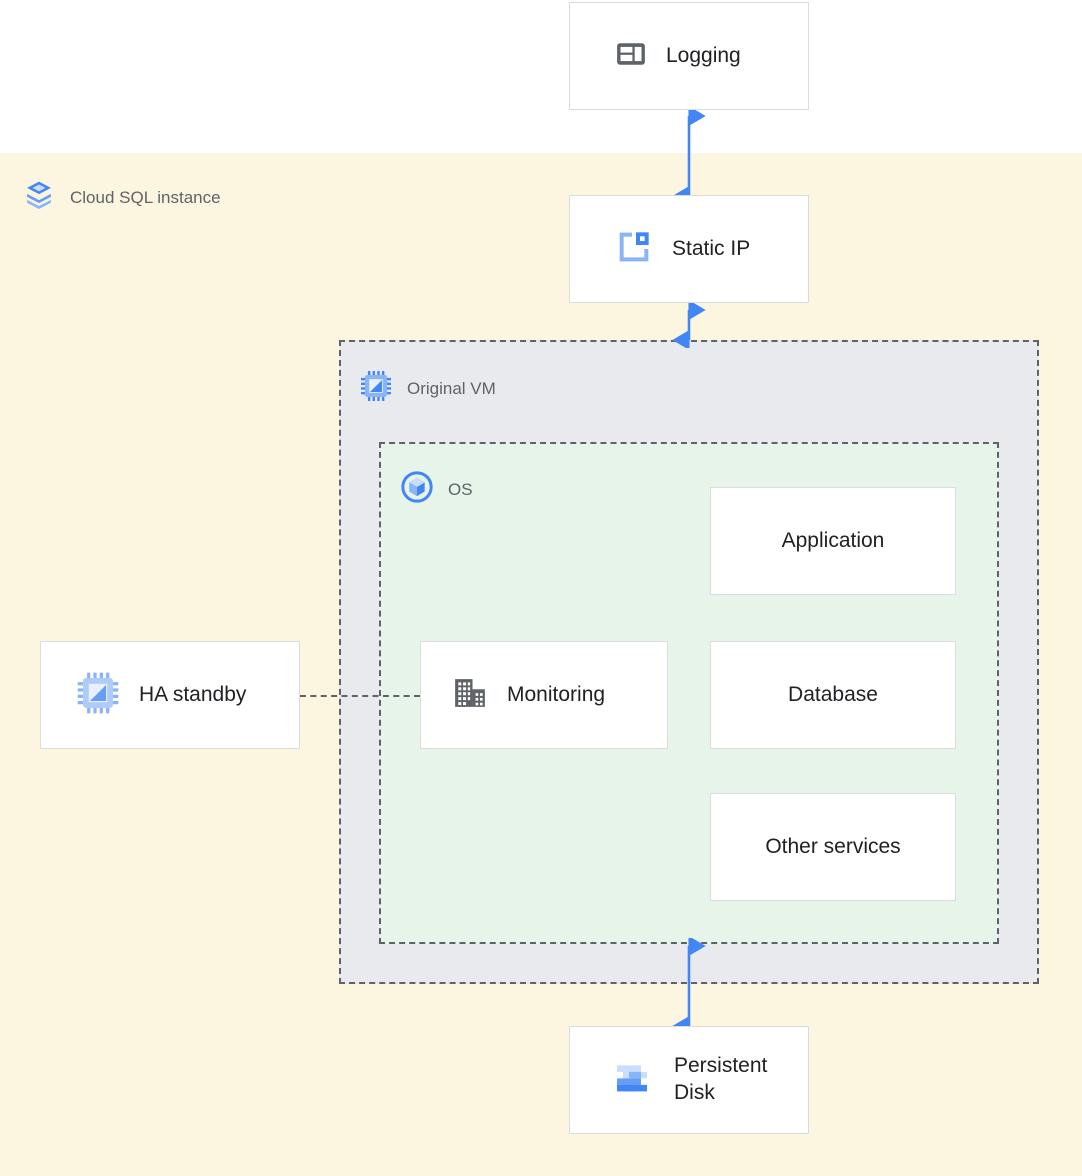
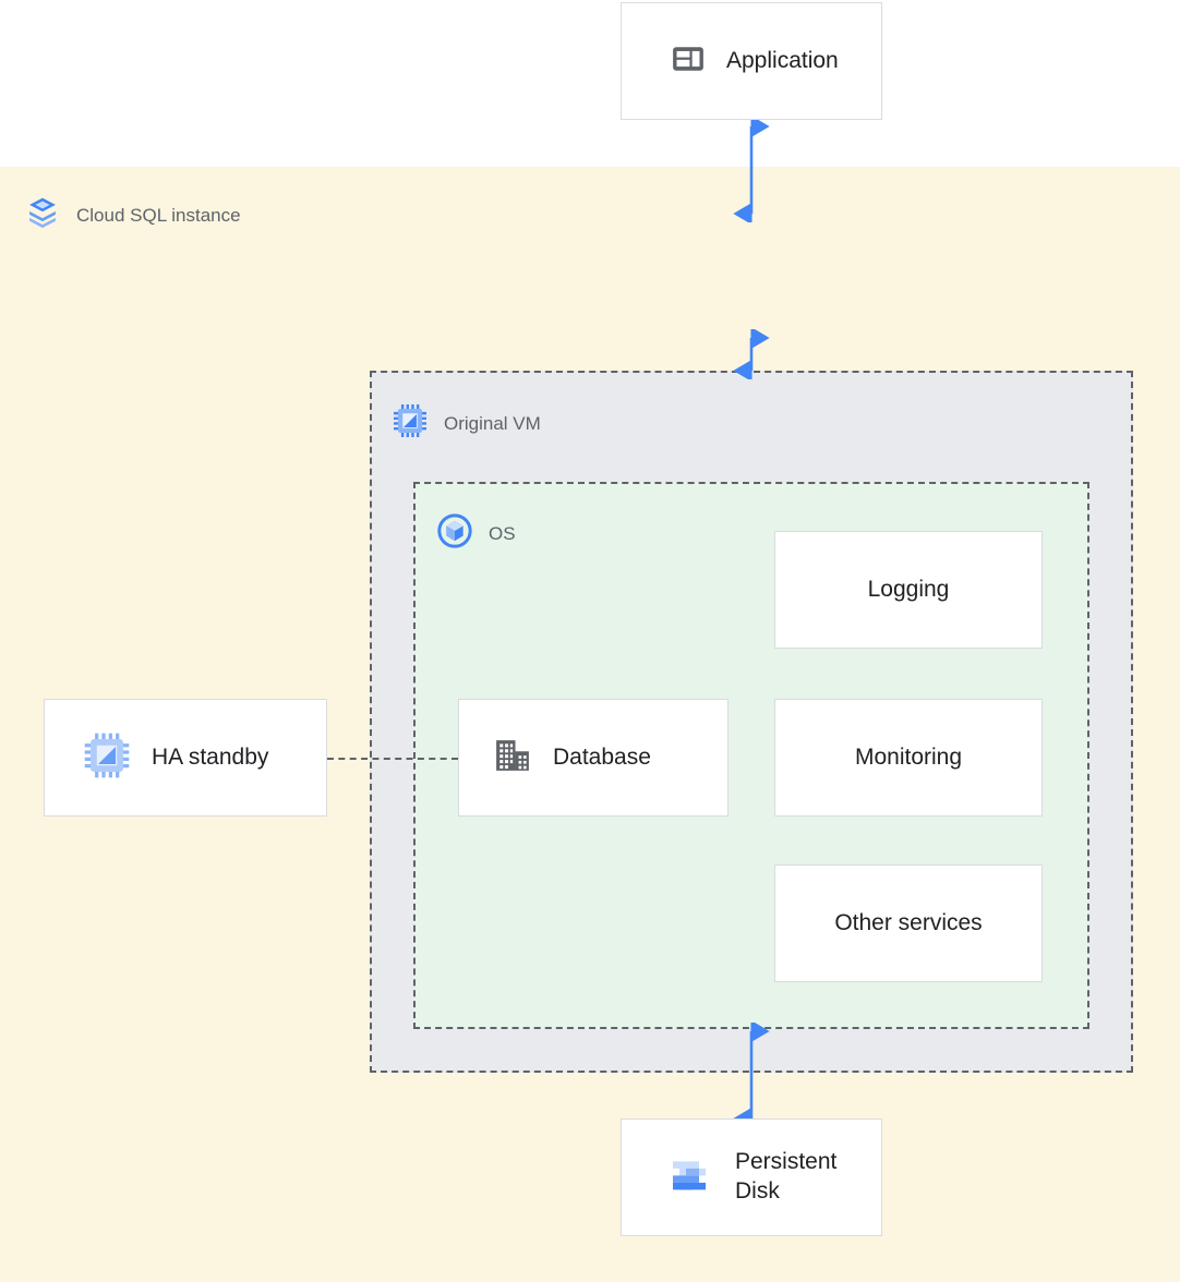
  Cloud SQL instance
  Original VM
  OS
- Logging
+ Application
- Static IP
  HA standby
- Monitoring
+ Database
- Application
+ Logging
- Database
+ Monitoring
  Other services
  Persistent
  Disk
